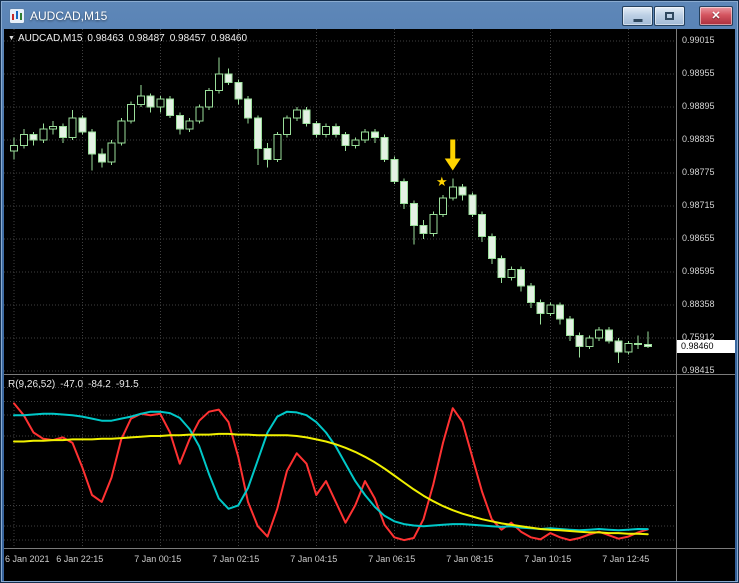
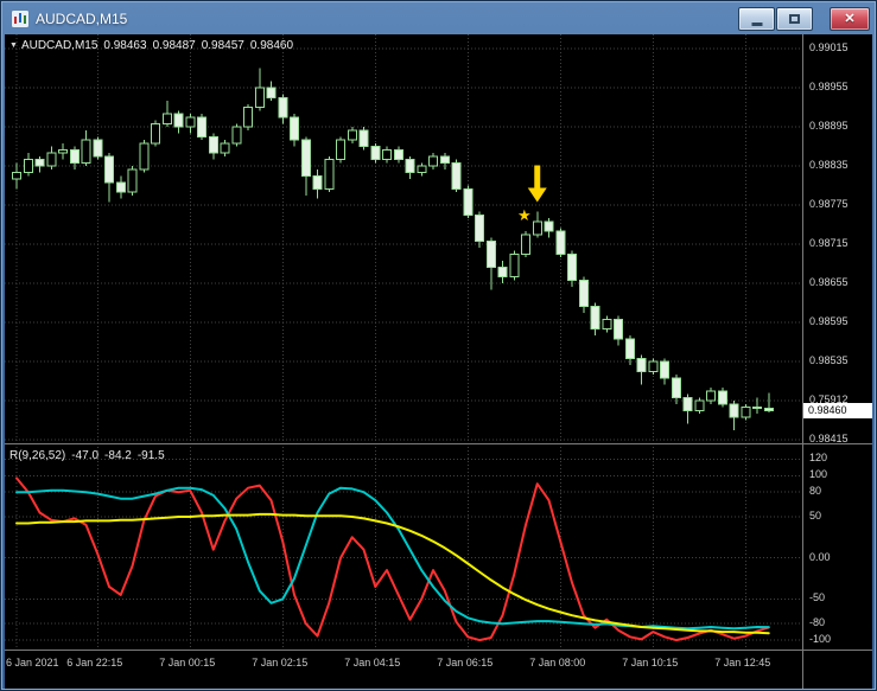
  AUDCAD,M15
  ✕
  ★
  AUDCAD,M15 0.98463 0.98487 0.98457 0.98460
  R(9,26,52) -47.0 -84.2 -91.5
  0.98460
  0.99015
  0.98955
  0.98895
  0.98835
  0.98775
  0.98715
  0.98655
  0.98595
- 0.88358
+ 0.98535
  0.75912
  0.98415
+ 120
+ 100
+ 80
+ 50
+ 0.00
+ -50
+ -80
+ -100
  6 Jan 2021
  6 Jan 22:15
  7 Jan 00:15
  7 Jan 02:15
  7 Jan 04:15
  7 Jan 06:15
- 7 Jan 08:15
+ 7 Jan 08:00
  7 Jan 10:15
  7 Jan 12:45
